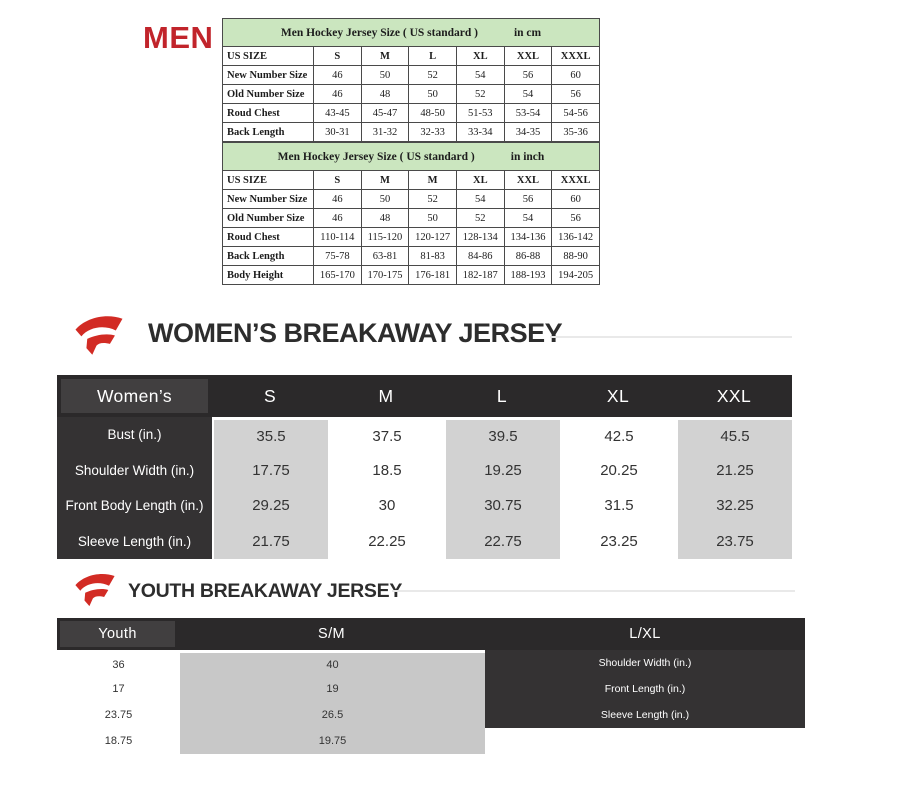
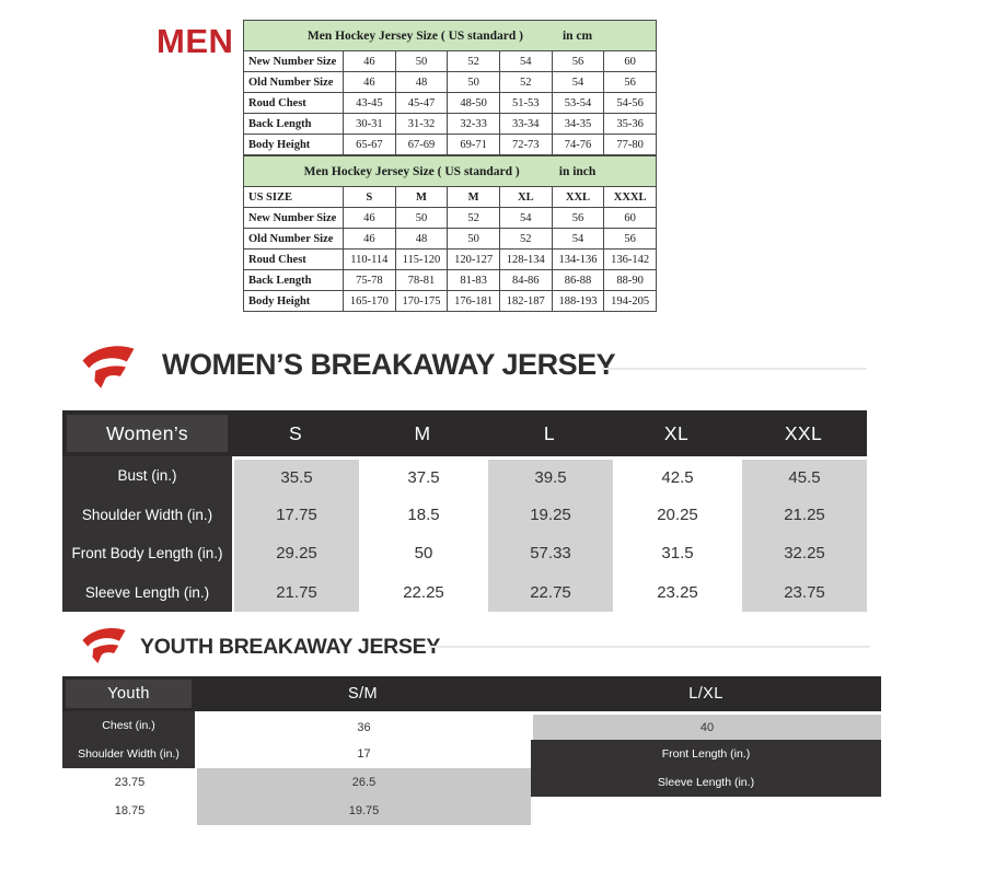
  MEN
  Men Hockey Jersey Size ( US standard )
  in cm
- US SIZE	S	M	L	XL	XXL	XXXL
  New Number Size	46	50	52	54	56	60
  Old Number Size	46	48	50	52	54	56
  Roud Chest	43-45	45-47	48-50	51-53	53-54	54-56
  Back Length	30-31	31-32	32-33	33-34	34-35	35-36
+ Body Height	65-67	67-69	69-71	72-73	74-76	77-80
  Men Hockey Jersey Size ( US standard )
  in inch
  US SIZE	S	M	M	XL	XXL	XXXL
  New Number Size	46	50	52	54	56	60
  Old Number Size	46	48	50	52	54	56
  Roud Chest	110-114	115-120	120-127	128-134	134-136	136-142
- Back Length	75-78	63-81	81-83	84-86	86-88	88-90
+ Back Length	75-78	78-81	81-83	84-86	86-88	88-90
  Body Height	165-170	170-175	176-181	182-187	188-193	194-205
  WOMEN’S BREAKAWAY JERSEY
  Women’s
  S
  M
  L
  XL
  XXL
  Bust (in.)
  35.5
  37.5
  39.5
  42.5
  45.5
  Shoulder Width (in.)
  17.75
  18.5
  19.25
  20.25
  21.25
  Front Body Length (in.)
  29.25
- 30
+ 50
- 30.75
+ 57.33
  31.5
  32.25
  Sleeve Length (in.)
  21.75
  22.25
  22.75
  23.25
  23.75
  YOUTH BREAKAWAY JERSE
  Youth
  S/M
  L/XL
+ Chest (in.)
  36
  40
  Shoulder Width (in.)
  17
- 19
  Front Length (in.)
  23.75
  26.5
  Sleeve Length (in.)
  18.75
  19.75
